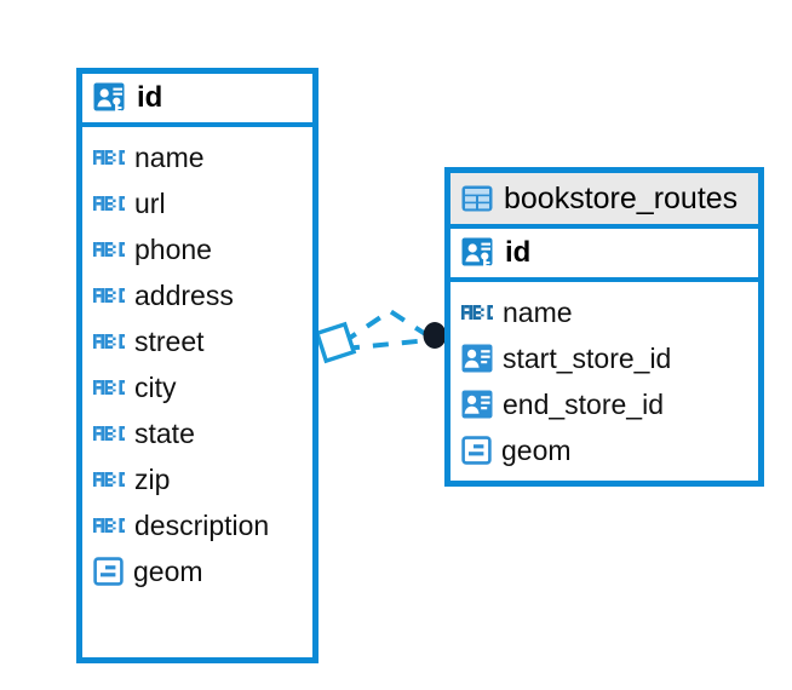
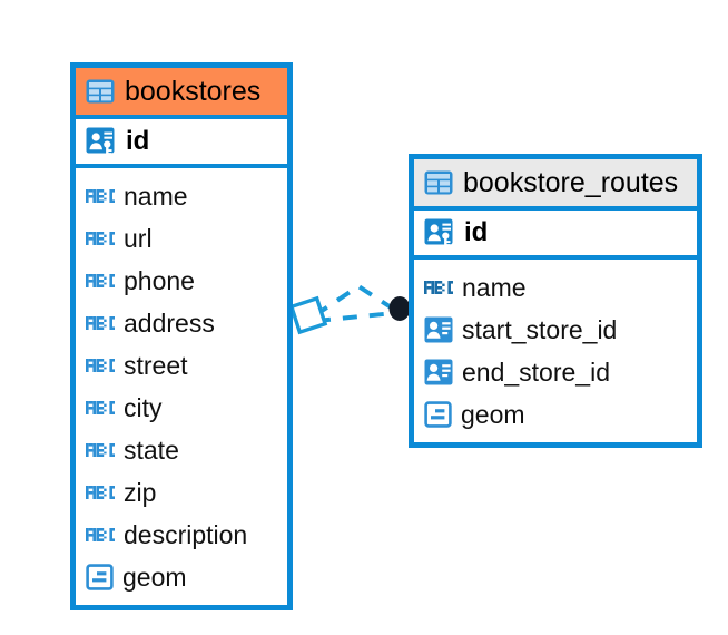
+ bookstores
  id
  name
  url
  phone
  address
  street
  city
  state
  zip
  description
  geom
  bookstore_routes
  id
  name
  start_store_id
  end_store_id
  geom
